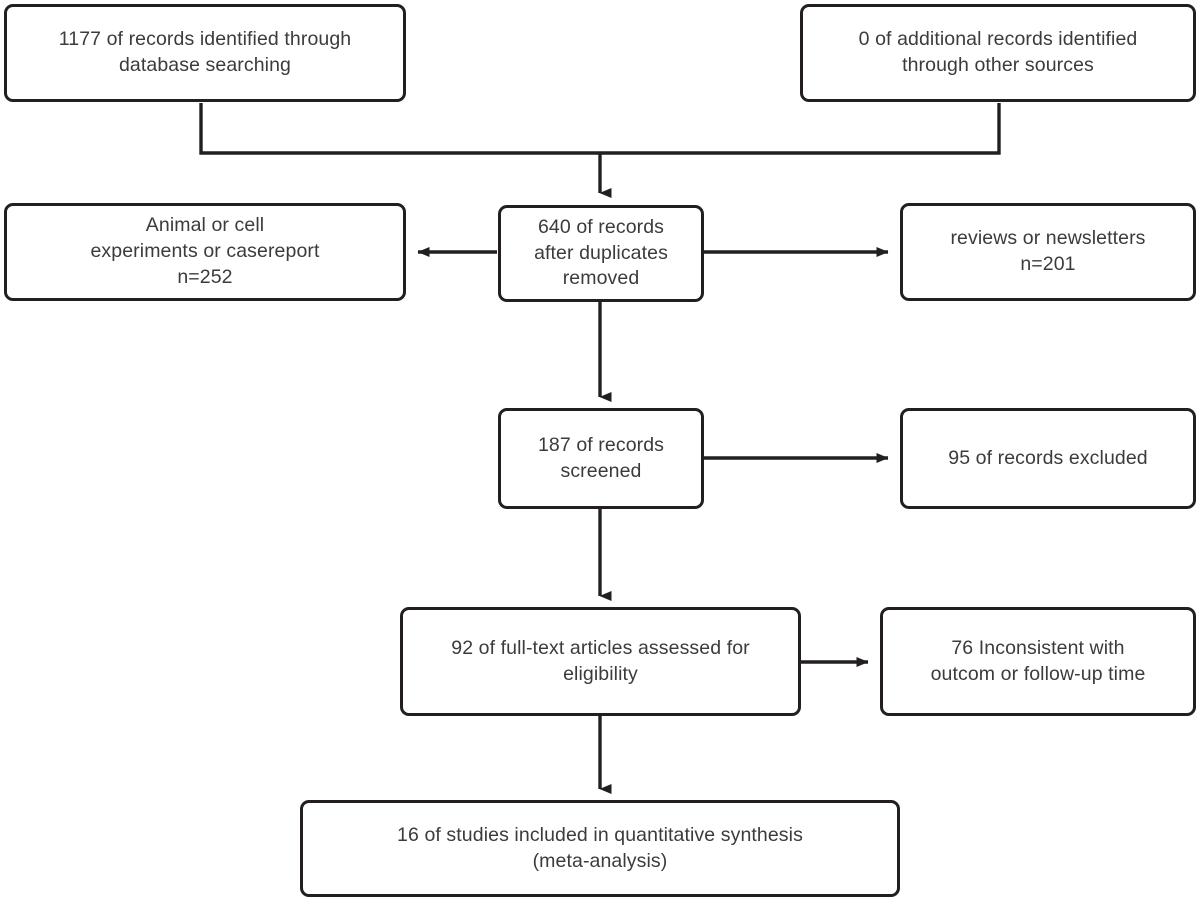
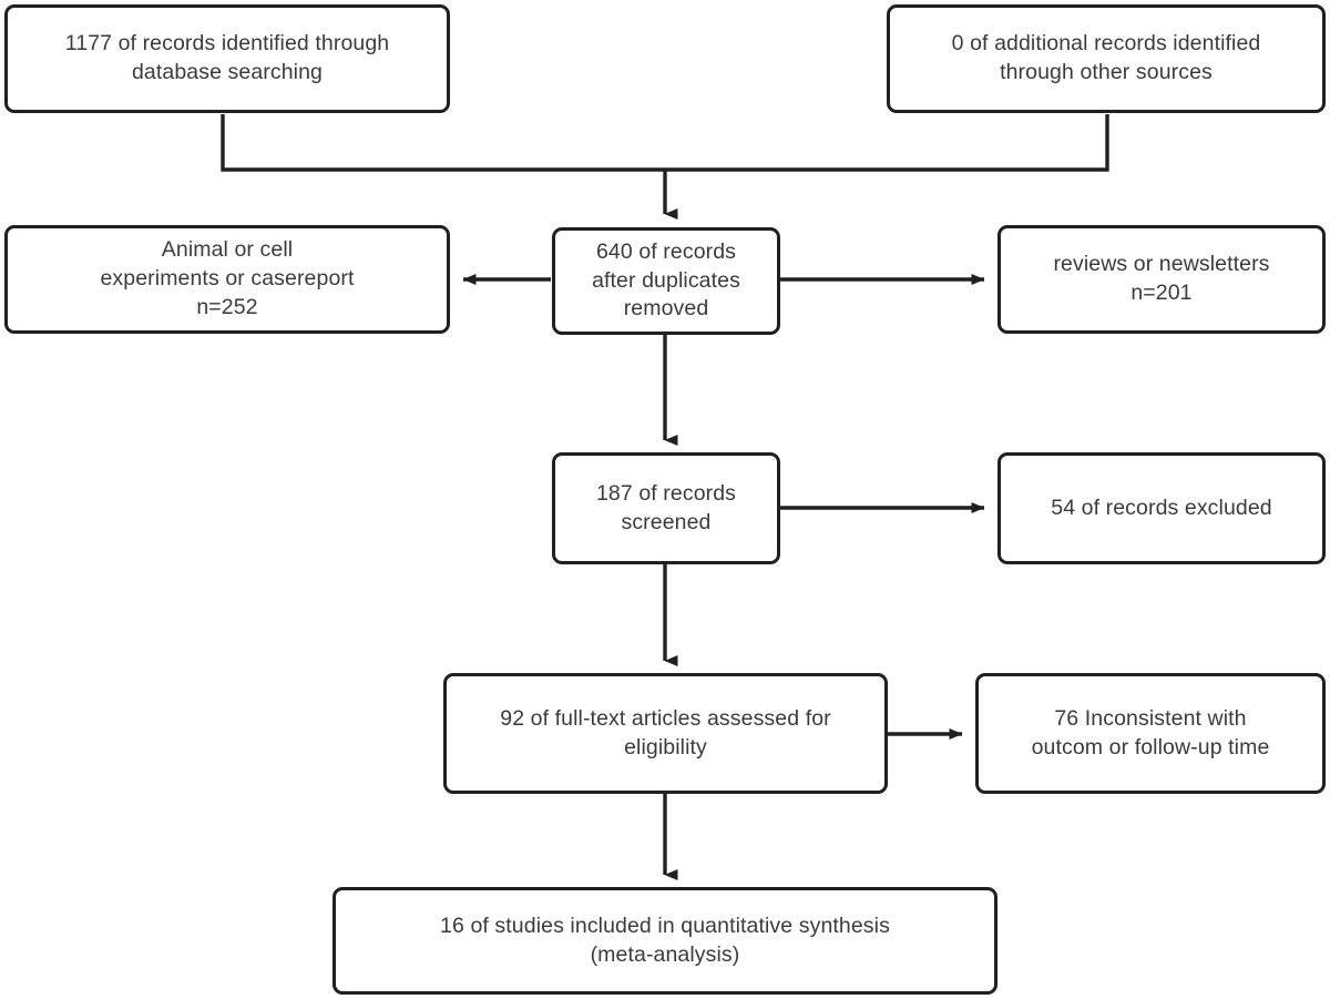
  1177 of records identified through
  database searching
  0 of additional records identified
  through other sources
  Animal or cell
  experiments or casereport
  n=252
  640 of records
  after duplicates
  removed
  reviews or newsletters
  n=201
  187 of records
  screened
- 95 of records excluded
+ 54 of records excluded
  92 of full-text articles assessed for
  eligibility
  76 Inconsistent with
  outcom or follow-up time
  16 of studies included in quantitative synthesis
  (meta-analysis)
